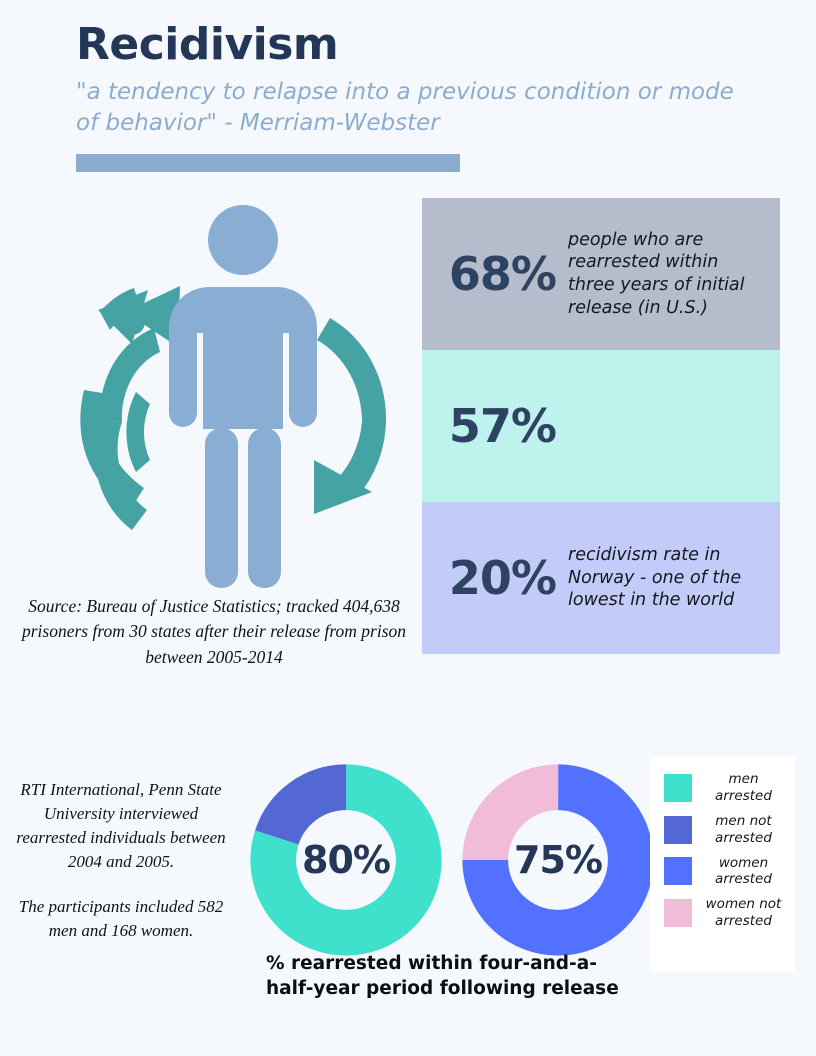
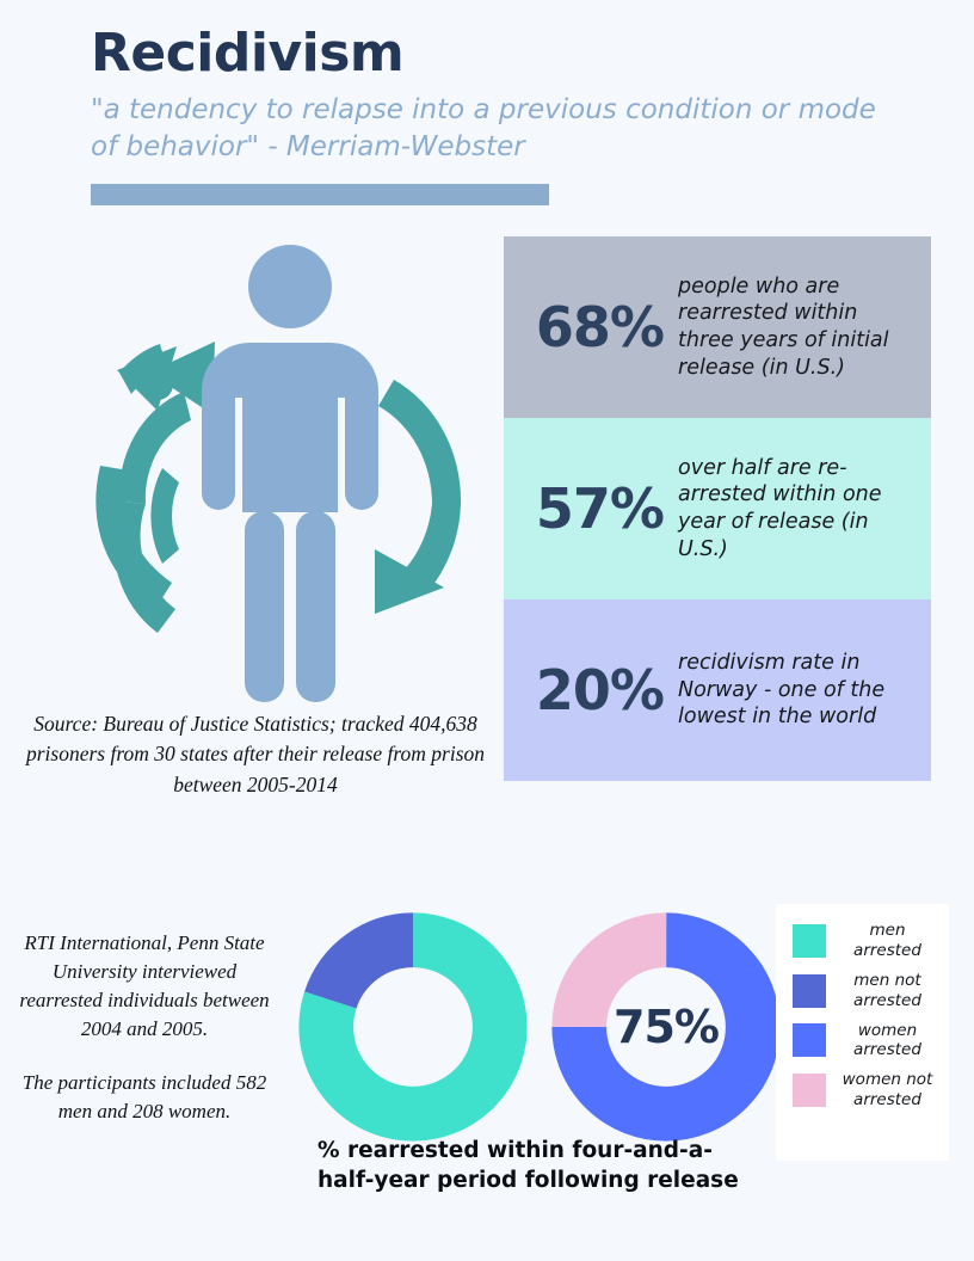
  Recidivism
  "a tendency to relapse into a previous condition or mode of behavior" - Merriam-Webster
  68%
  people who are rearrested within three years of initial release (in U.S.)
  57%
+ over half are re-arrested within one year of release (in U.S.)
  20%
  recidivism rate in Norway - one of the lowest in the world
  Source: Bureau of Justice Statistics; tracked 404,638 prisoners from 30 states after their release from prison between 2005-2014
  RTI International, Penn State University interviewed rearrested individuals between 2004 and 2005.
- The participants included 582 men and 168 women.
+ The participants included 582 men and 208 women.
- 80%
  75%
  % rearrested within four-and-a-half-year period following release
  men arrested
  men not arrested
  women arrested
  women not arrested
